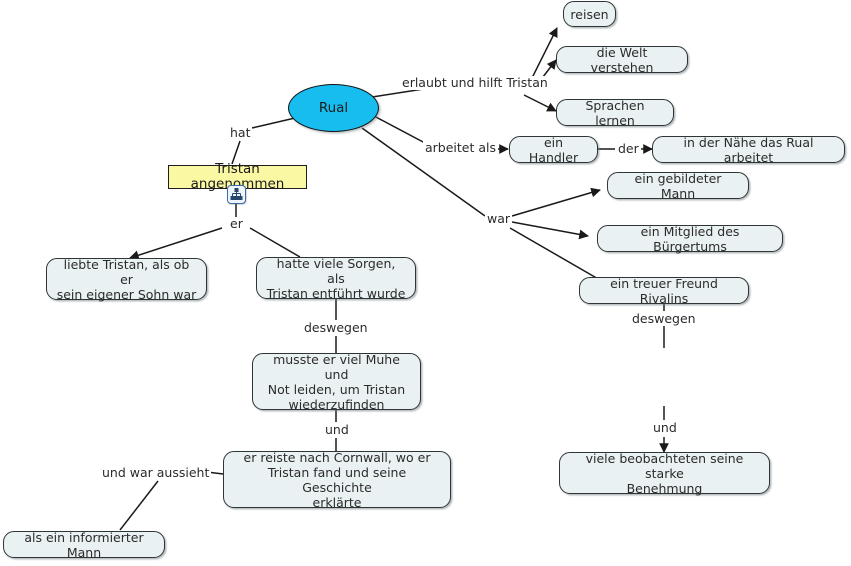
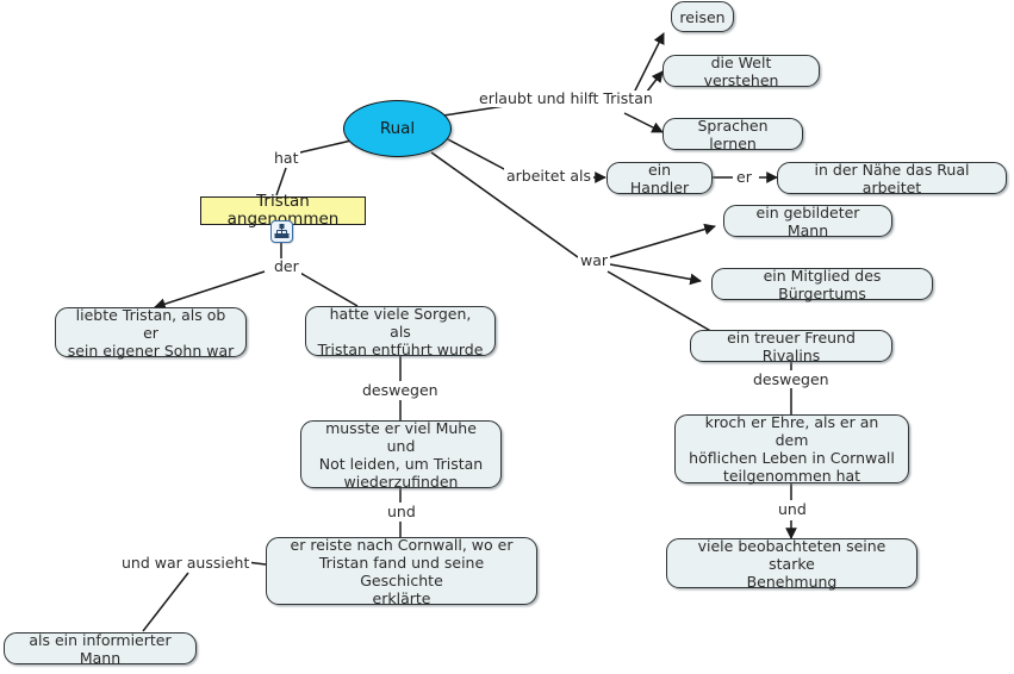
  Rual
  Tristan angenommen
  reisen
  die Welt verstehen
  Sprachen lernen
  ein Handler
  in der Nähe das Rual arbeitet
  ein gebildeter Mann
  ein Mitglied des Bürgertums
  ein treuer Freund Rivalins
+ kroch er Ehre, als er an dem
+ höflichen Leben in Cornwall
+ teilgenommen hat
  viele beobachteten seine starke
  Benehmung
  liebte Tristan, als ob er
  sein eigener Sohn war
  hatte viele Sorgen, als
  Tristan entführt wurde
  musste er viel Muhe und
  Not leiden, um Tristan
  wiederzufinden
  er reiste nach Cornwall, wo er
  Tristan fand und seine Geschichte
  erklärte
  als ein informierter Mann
  hat
  erlaubt und hilft Tristan
  arbeitet als
- der
+ er
  war
- er
+ der
  deswegen
  deswegen
  und
  und
  und war aussieht
